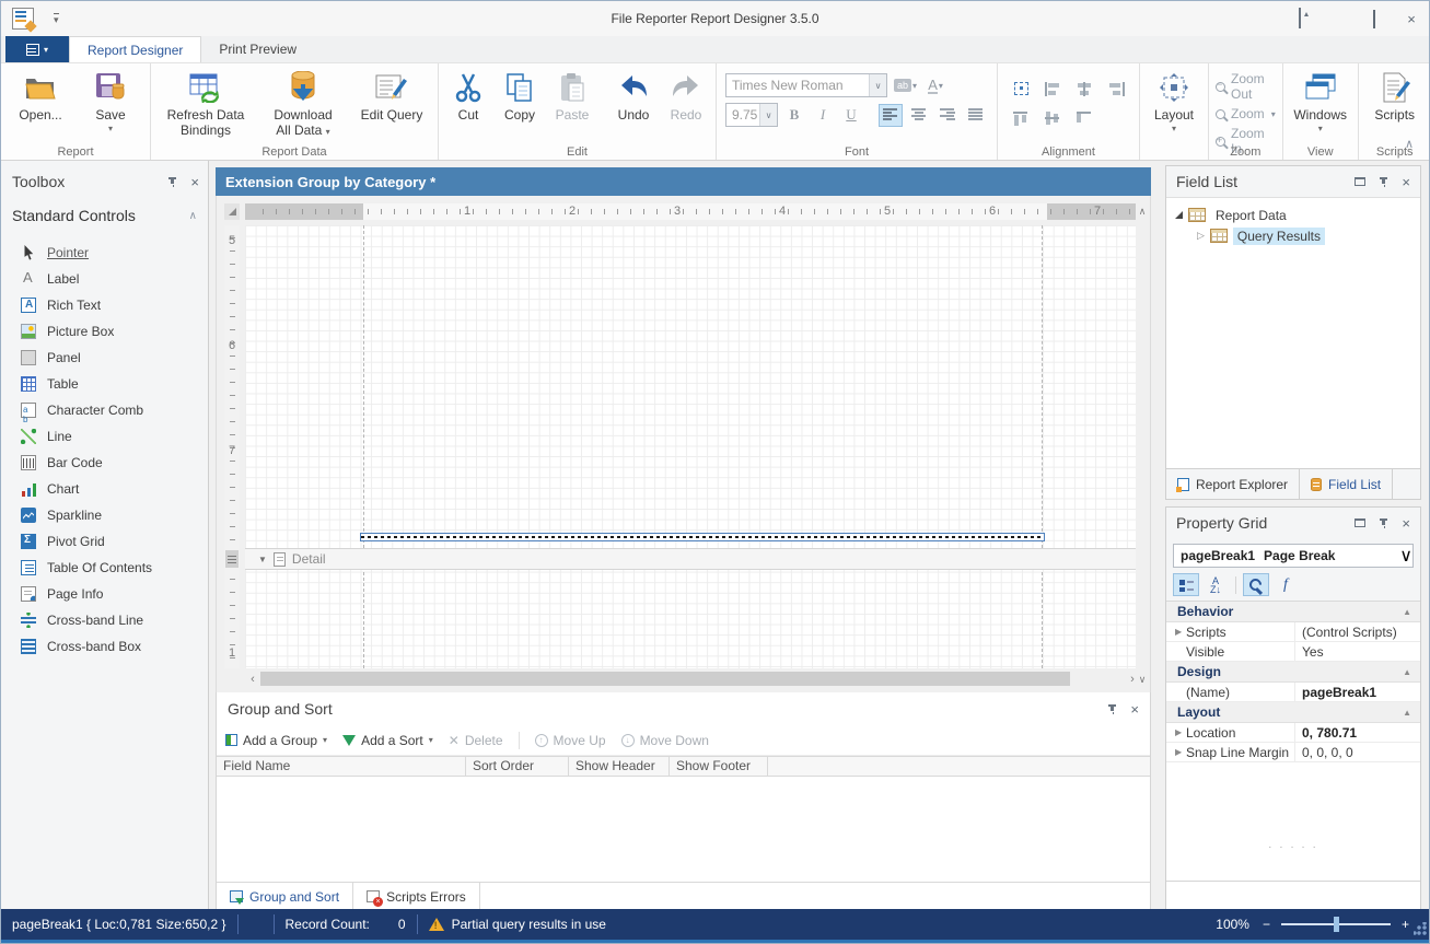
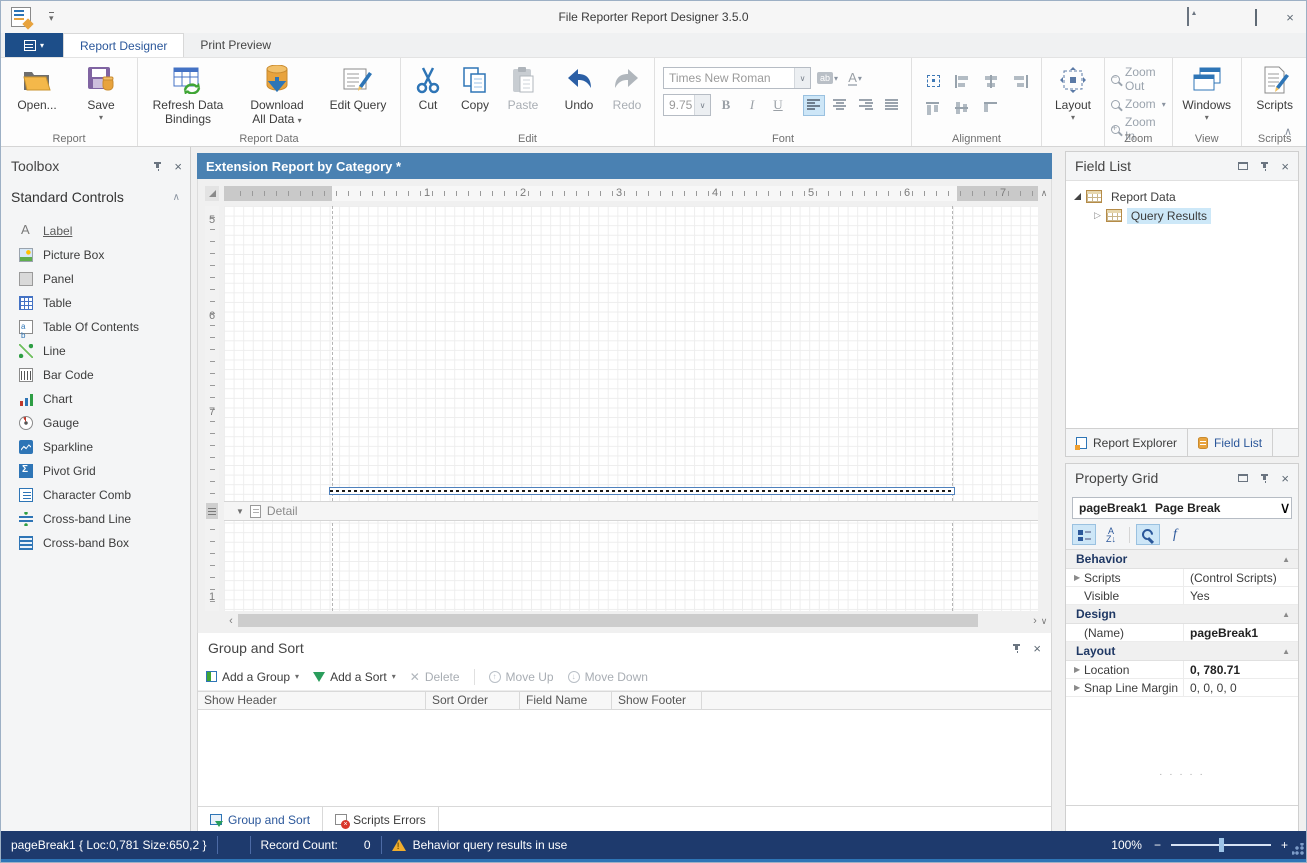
  ▾
  File Reporter Report Designer 3.5.0
  ×
  ▾
  Report Designer
  Print Preview
  Open...
  Save
  ▾
  Report
  Refresh Data
  Bindings
  Download
  All Data ▾
  Edit Query
  Report Data
  Cut
  Copy
  Paste
  Undo
  Redo
  Edit
  Times New Roman
  ∨
  ab
  ▾
  A
  ▾
  9.75
  ∨
  B
  I
  U
  Font
  Alignment
  Layout
  ▾
  Zoom Out
  Zoom
  ▾
  Zoom In
  Zoom
  Windows
  ▾
  View
  Scripts
  Scripts
  ∧
  Toolbox
  ×
  Standard Controls
  ∧
- Pointer
  Label
- Rich Text
  Picture Box
  Panel
  Table
- Character Comb
+ Table Of Contents
  Line
  Bar Code
  Chart
+ Gauge
  Sparkline
  Pivot Grid
- Table Of Contents
+ Character Comb
- Page Info
  Cross-band Line
  Cross-band Box
- Extension Group by Category *
+ Extension Report by Category *
  1
  2
  3
  4
  5
  6
  7
  5
  6
  7
  1
  ▼
  Detail
  ‹
  ›
  ∧
  ∨
  Group and Sort
  ×
  Add a Group
  ▾
  Add a Sort
  ▾
  ✕
  Delete
  ↑
  Move Up
  ↓
  Move Down
- Field Name
+ Show Header
  Sort Order
- Show Header
+ Field Name
  Show Footer
  Group and Sort
  Scripts Errors
  Field List
  ×
  Report Data
  ▷
  Query Results
  Report Explorer
  Field List
  Property Grid
  ×
  pageBreak1 Page Break
  ∨
  A
  Z↓
  f
  Behavior
  ▲
  ▶
  Scripts
  (Control Scripts)
  Visible
  Yes
  Design
  ▲
  (Name)
  pageBreak1
  Layout
  ▲
  ▶
  Location
  0, 780.71
  ▶
  Snap Line Margin
  0, 0, 0, 0
  · · · · ·
  pageBreak1 { Loc:0,781 Size:650,2 }
  Record Count:
  0
- Partial query results in use
+ Behavior query results in use
  100%
  −
  +
